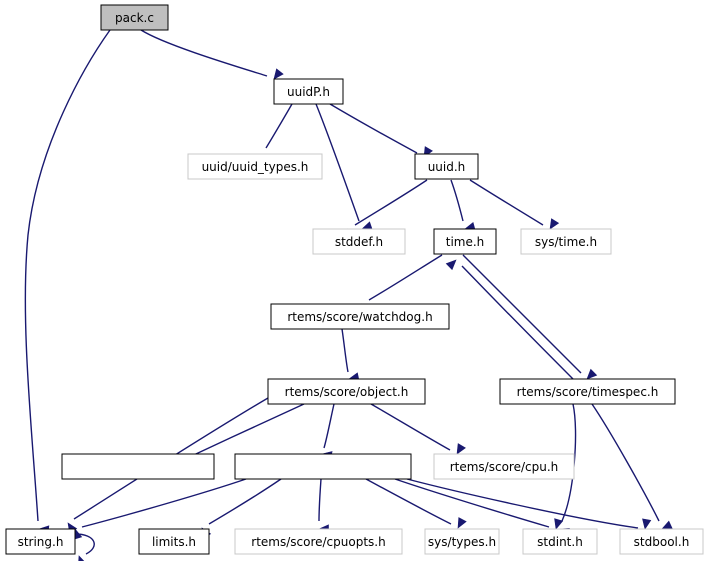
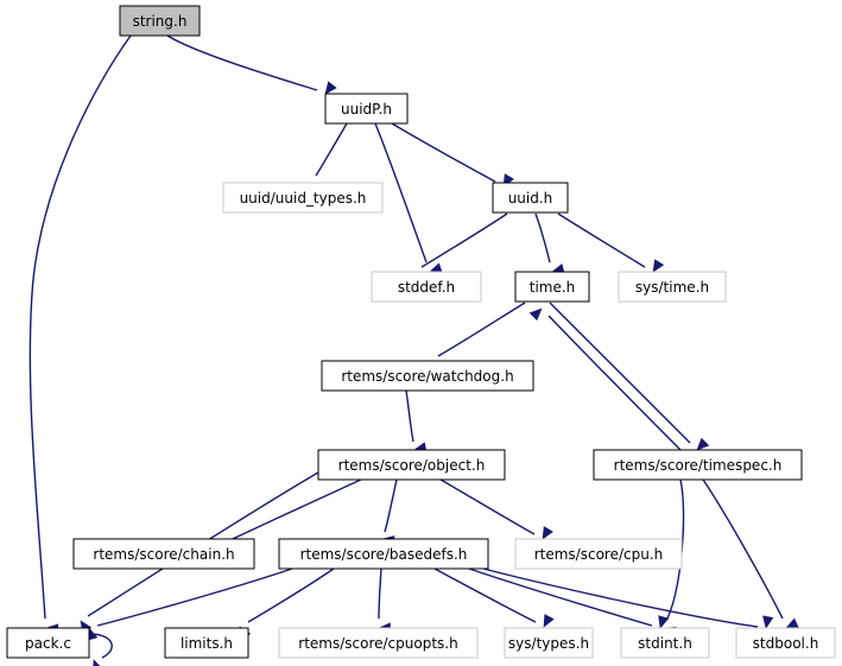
- pack.c
+ string.h
  uuidP.h
  uuid/uuid_types.h
  uuid.h
  stddef.h
  time.h
  sys/time.h
  rtems/score/watchdog.h
  rtems/score/object.h
  rtems/score/timespec.h
+ rtems/score/chain.h
+ rtems/score/basedefs.h
  rtems/score/cpu.h
- string.h
+ pack.c
  limits.h
  rtems/score/cpuopts.h
  sys/types.h
  stdint.h
  stdbool.h
